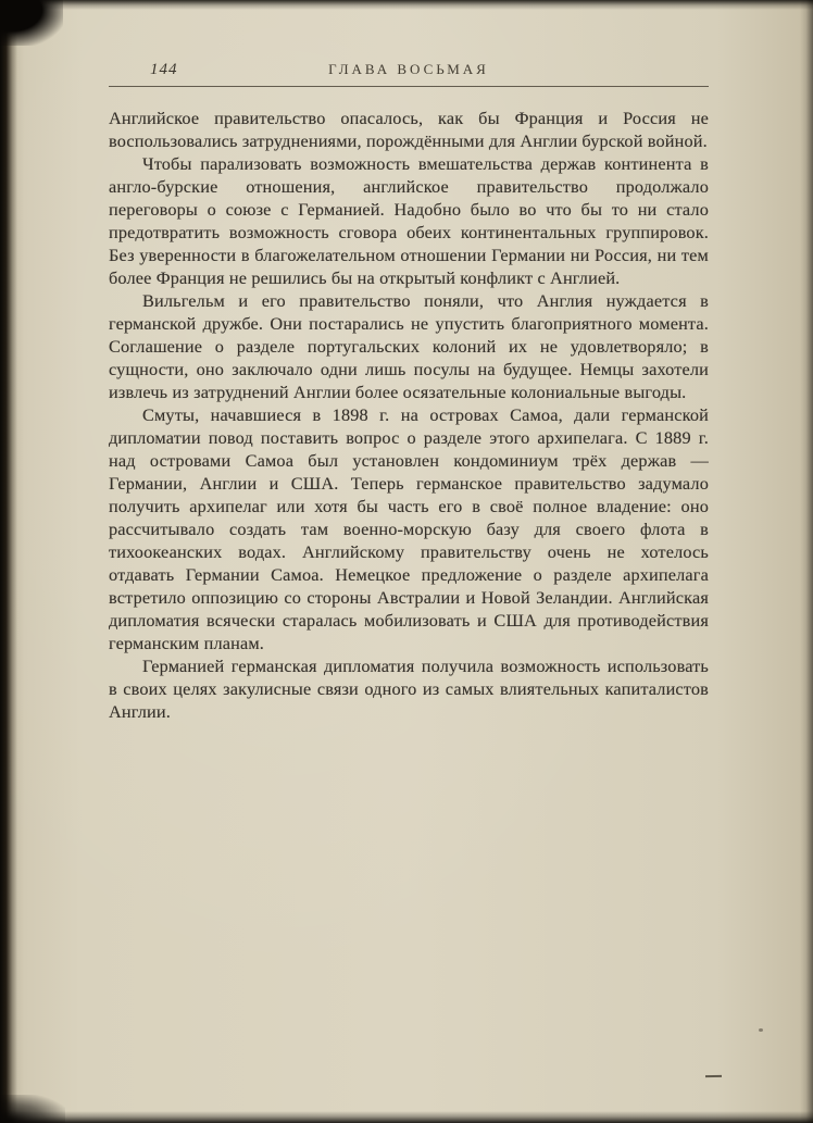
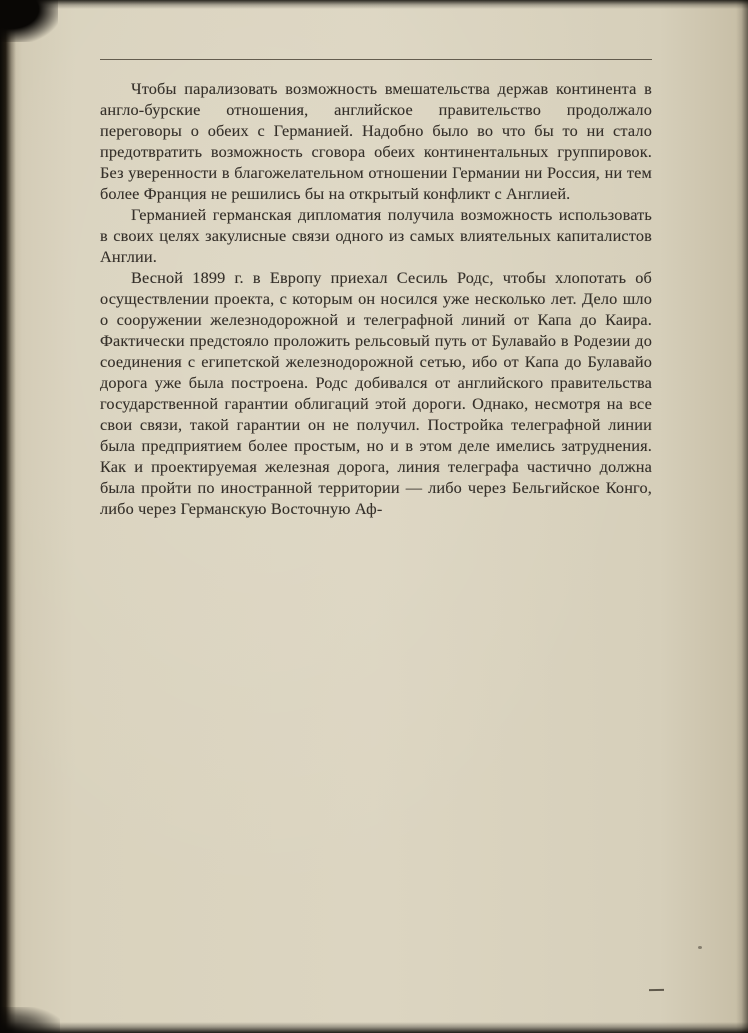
- 144
- ГЛАВА ВОСЬМАЯ
- Английское правительство опасалось, как бы Франция и Россия не воспользовались затруднениями, порождёнными для Англии бурской войной.
- Чтобы парализовать возможность вмешательства держав континента в англо-бурские отношения, английское правительство продолжало переговоры о союзе с Германией. Надобно было во что бы то ни стало предотвратить возможность сговора обеих континентальных группировок. Без уверенности в благожелательном отношении Германии ни Россия, ни тем более Франция не решились бы на открытый конфликт с Англией.
+ Чтобы парализовать возможность вмешательства держав континента в англо-бурские отношения, английское правительство продолжало переговоры о обеих с Германией. Надобно было во что бы то ни стало предотвратить возможность сговора обеих континентальных группировок. Без уверенности в благожелательном отношении Германии ни Россия, ни тем более Франция не решились бы на открытый конфликт с Англией.
- Вильгельм и его правительство поняли, что Англия нуждается в германской дружбе. Они постарались не упустить благоприятного момента. Соглашение о разделе португальских колоний их не удовлетворяло; в сущности, оно заключало одни лишь посулы на будущее. Немцы захотели извлечь из затруднений Англии более осязательные колониальные выгоды.
- Смуты, начавшиеся в 1898 г. на островах Самоа, дали германской дипломатии повод поставить вопрос о разделе этого архипелага. С 1889 г. над островами Самоа был установлен кондоминиум трёх держав — Германии, Англии и США. Теперь германское правительство задумало получить архипелаг или хотя бы часть его в своё полное владение: оно рассчитывало создать там военно-морскую базу для своего флота в тихоокеанских водах. Английскому правительству очень не хотелось отдавать Германии Самоа. Немецкое предложение о разделе архипелага встретило оппозицию со стороны Австралии и Новой Зеландии. Английская дипломатия всячески старалась мобилизовать и США для противодействия германским планам.
  Германией германская дипломатия получила возможность использовать в своих целях закулисные связи одного из самых влиятельных капиталистов Англии.
+ Весной 1899 г. в Европу приехал Сесиль Родс, чтобы хлопотать об осуществлении проекта, с которым он носился уже несколько лет. Дело шло о сооружении железнодорожной и телеграфной линий от Капа до Каира. Фактически предстояло проложить рельсовый путь от Булавайо в Родезии до соединения с египетской железнодорожной сетью, ибо от Капа до Булавайо дорога уже была построена. Родс добивался от английского правительства государственной гарантии облигаций этой дороги. Однако, несмотря на все свои связи, такой гарантии он не получил. Постройка телеграфной линии была предприятием более простым, но и в этом деле имелись затруднения. Как и проектируемая железная дорога, линия телеграфа частично должна была пройти по иностранной территории — либо через Бельгийское Конго, либо через Германскую Восточную Аф-
